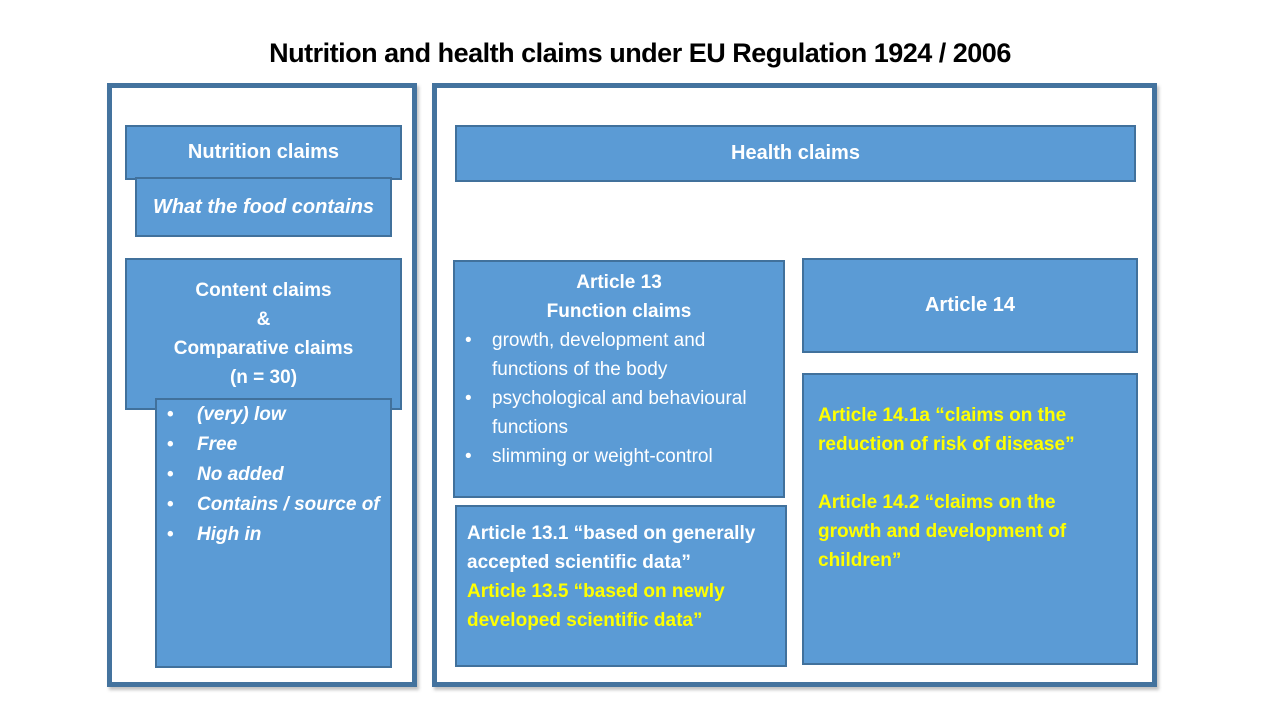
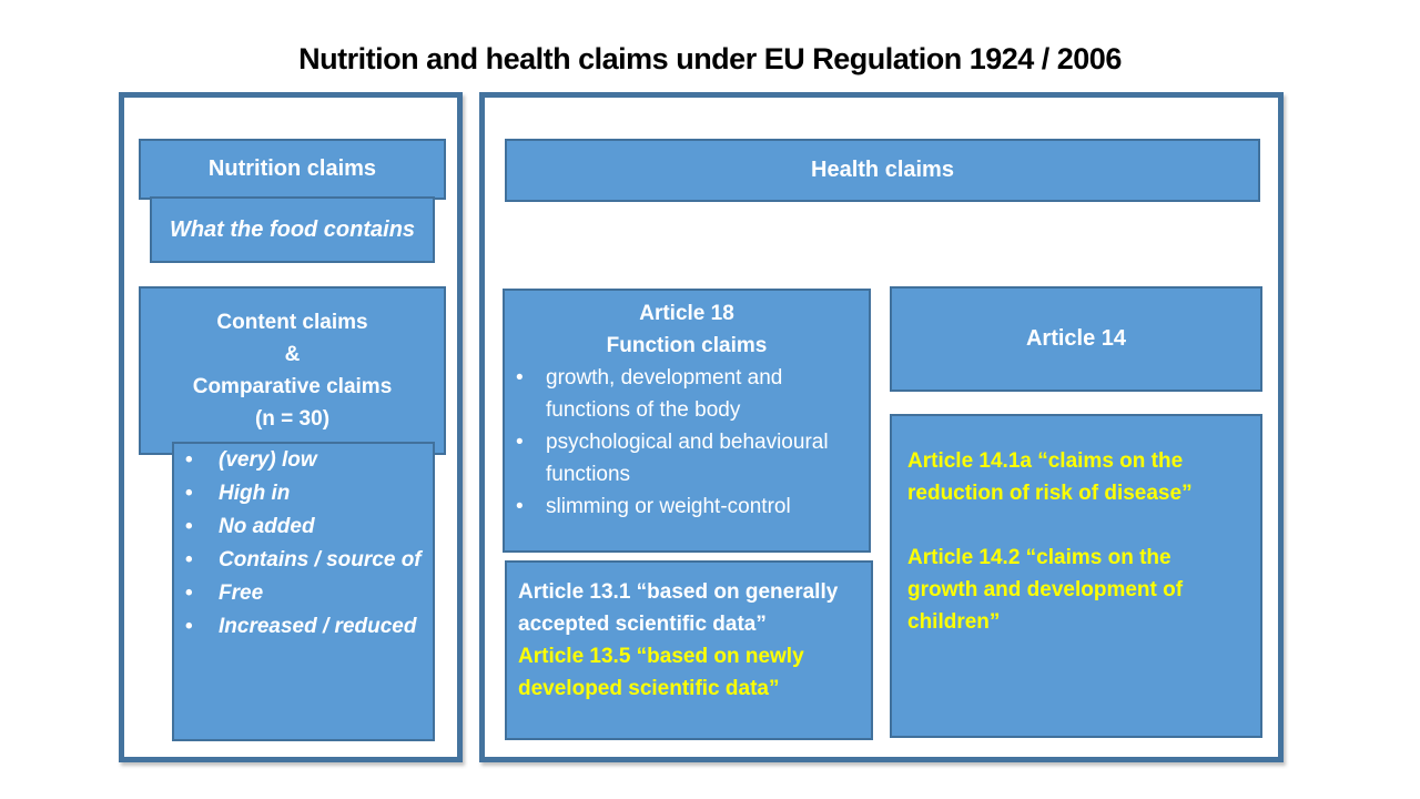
  Nutrition and health claims under EU Regulation 1924 / 2006
  Nutrition claims
  What the food contains
  Content claims
  &
  Comparative claims
  (n = 30)
  (very) low
- Free
+ High in
  No added
  Contains / source of
- High in
+ Free
+ Increased / reduced
  Health claims
- Article 13
+ Article 18
  Function claims
  growth, development and functions of the body
  psychological and behavioural functions
  slimming or weight-control
  Article 13.1 “based on generally accepted scientific data”
  Article 13.5 “based on newly developed scientific data”
  Article 14
  Article 14.1a “claims on the reduction of risk of disease”
  Article 14.2 “claims on the growth and development of children”
